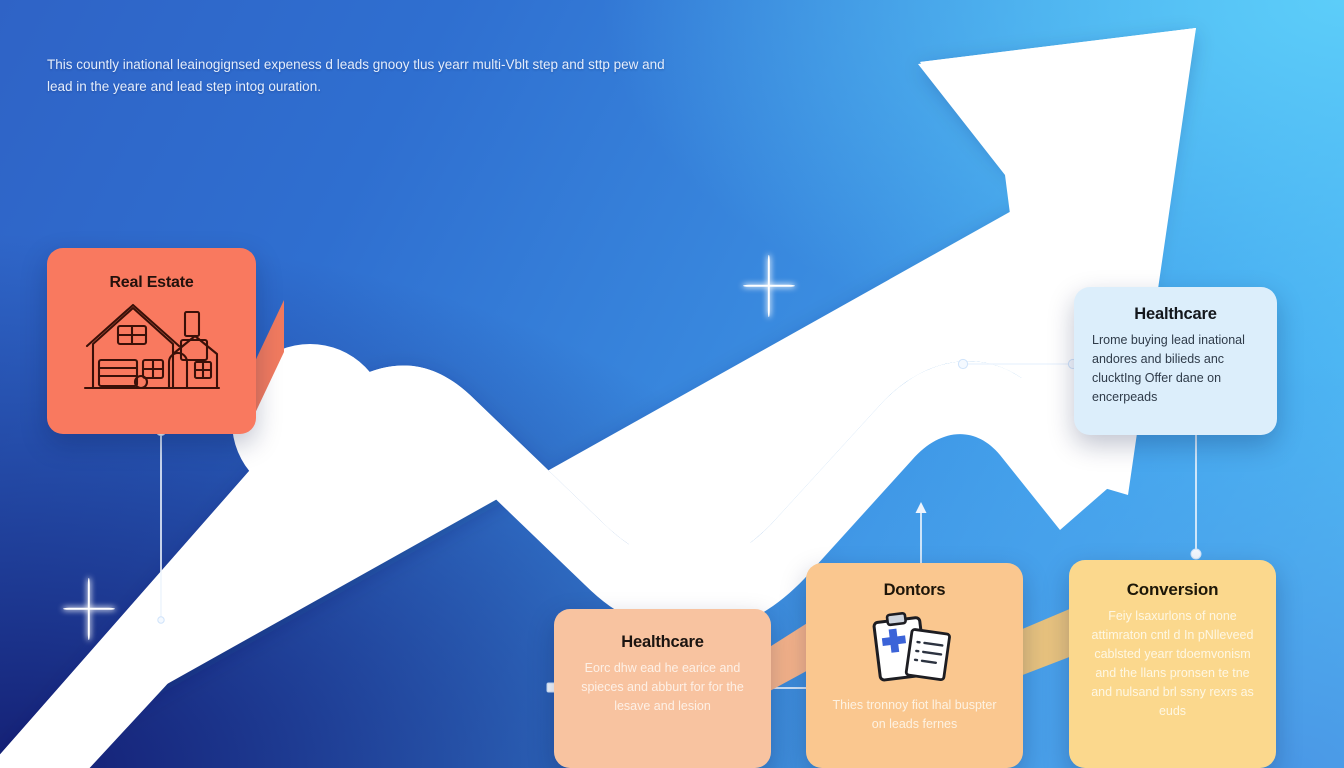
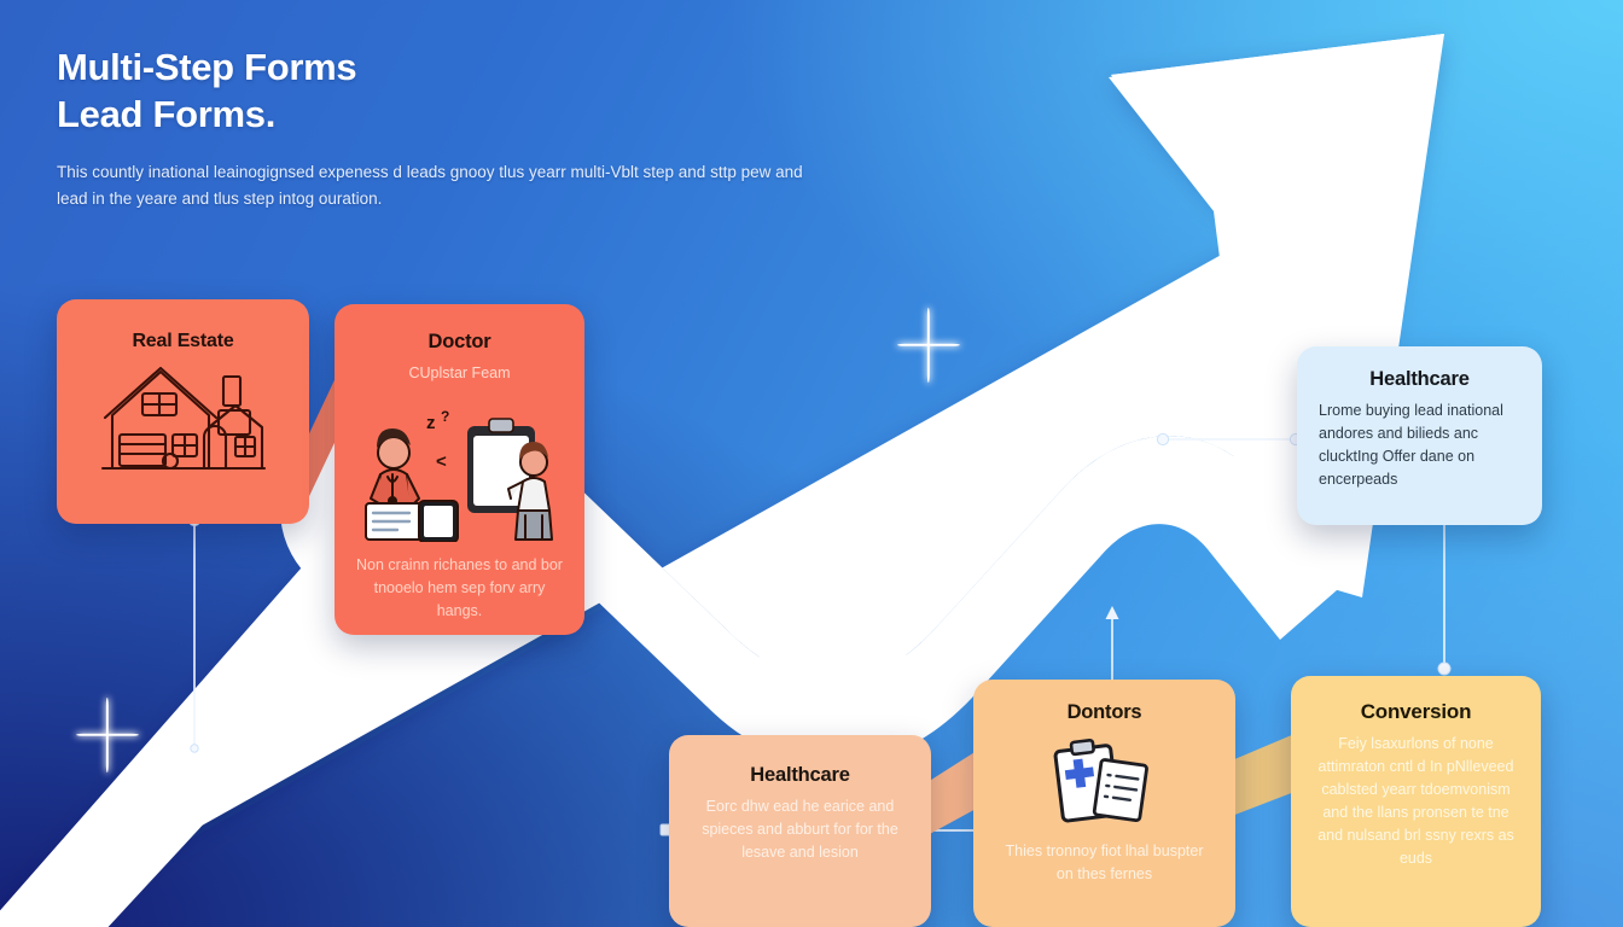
+ Multi-Step Forms
+ Lead Forms.
- This countly inational leainogignsed expeness d leads gnooy tlus yearr multi-Vblt step and sttp pew and lead in the yeare and lead step intog ouration.
+ This countly inational leainogignsed expeness d leads gnooy tlus yearr multi-Vblt step and sttp pew and lead in the yeare and tlus step intog ouration.
  Real Estate
+ Doctor
+ CUplstar Feam
+ z
+ ?
+ <
+ Non crainn richanes to and bor tnoоelo hem sep forv arry hangs.
  Healthcare
  Lrome buying lead inational andores and bilieds anc clucktIng Offer dane on encerpeads
  Healthcare
  Eorc dhw ead he earice and spieces and abburt for for the lesave and lesion
  Dontors
- Thies tronnoy fiot lhal buspter on leads fernes
+ Thies tronnoy fiot lhal buspter on thes fernes
  Conversion
  Feiy lsaxurlons of none attimraton cntl d In pNlleveed cablsted yearr tdoemvonism and the llans pronsen te tne and nulsand brl ssny rexrs as euds
